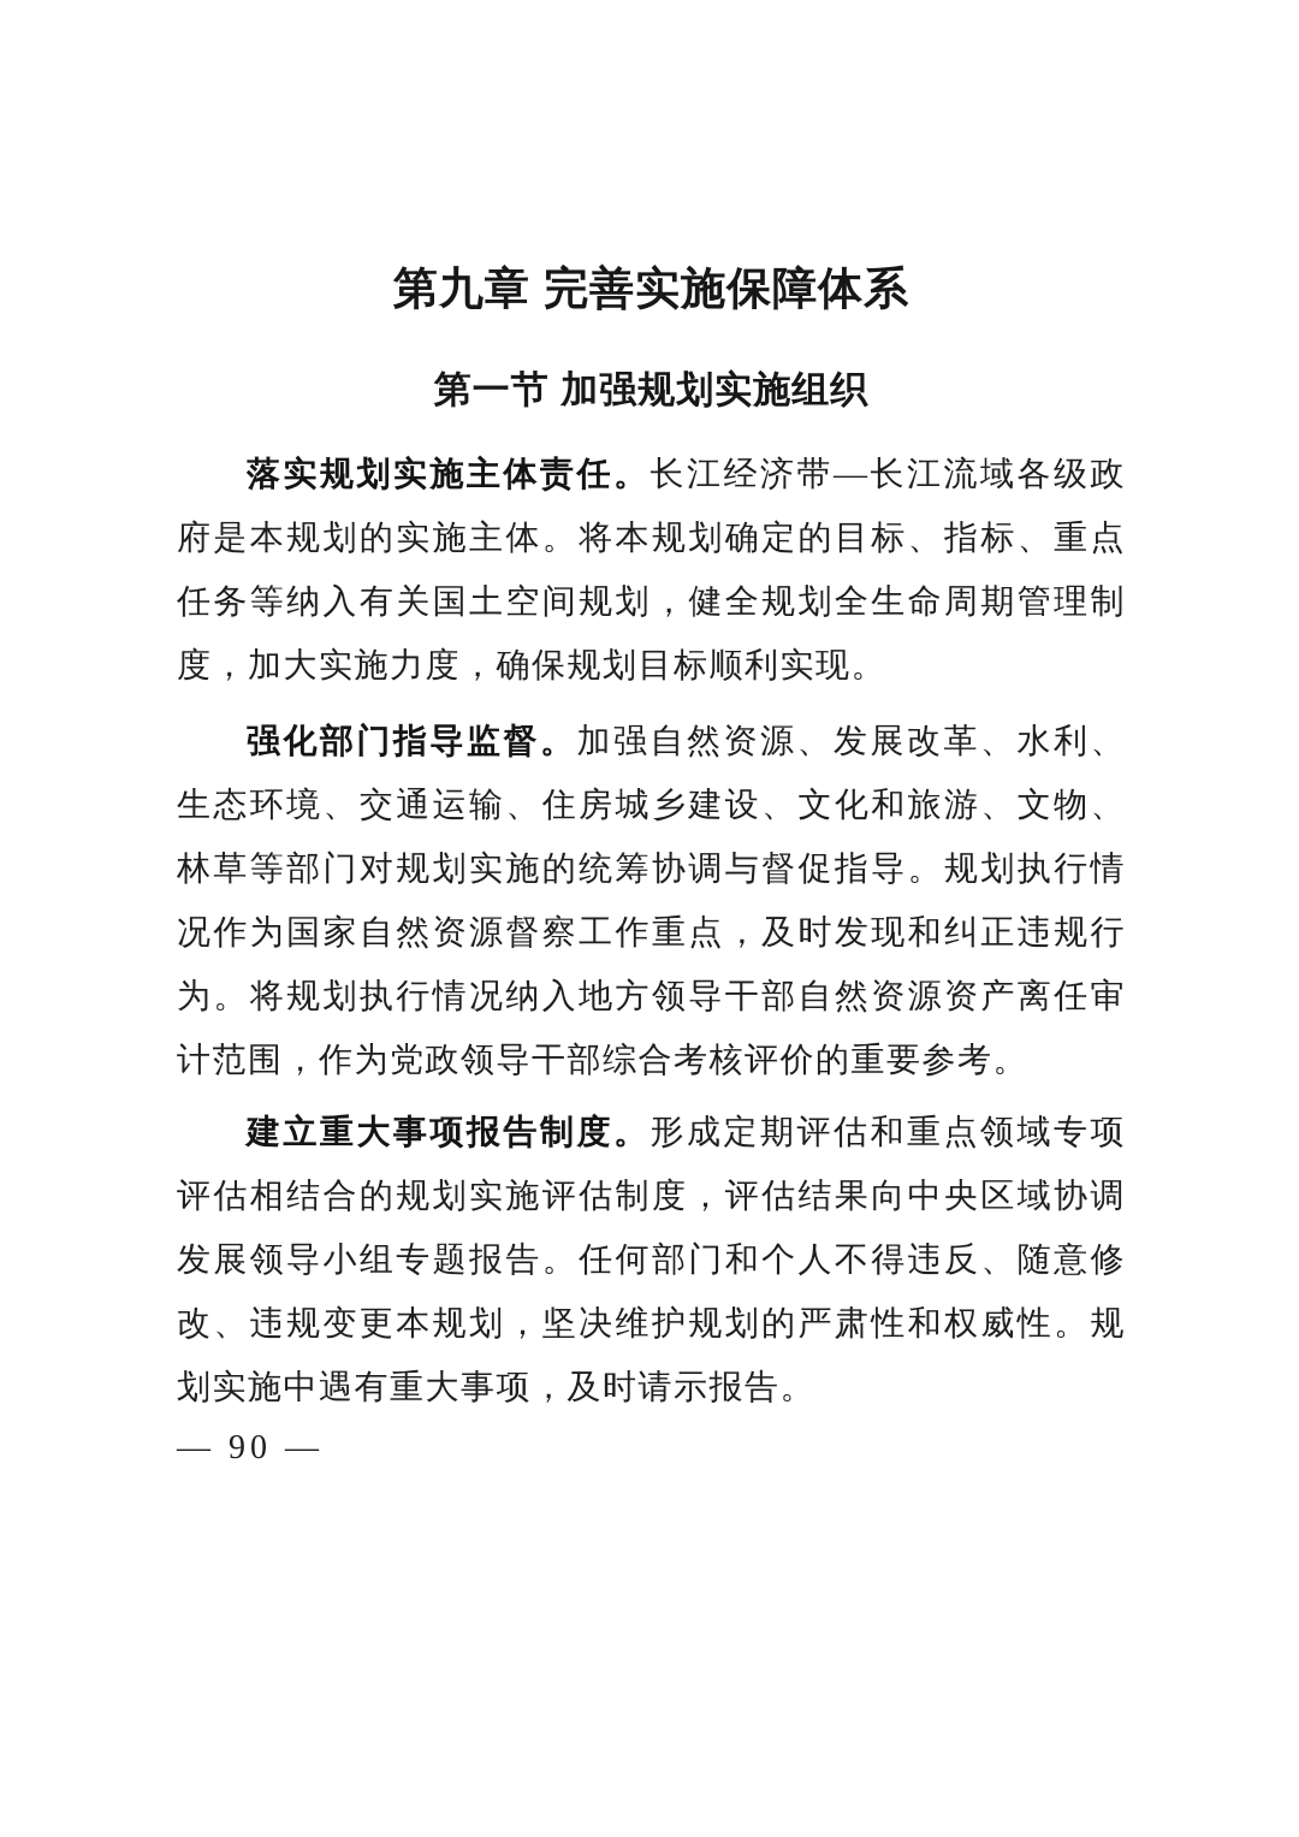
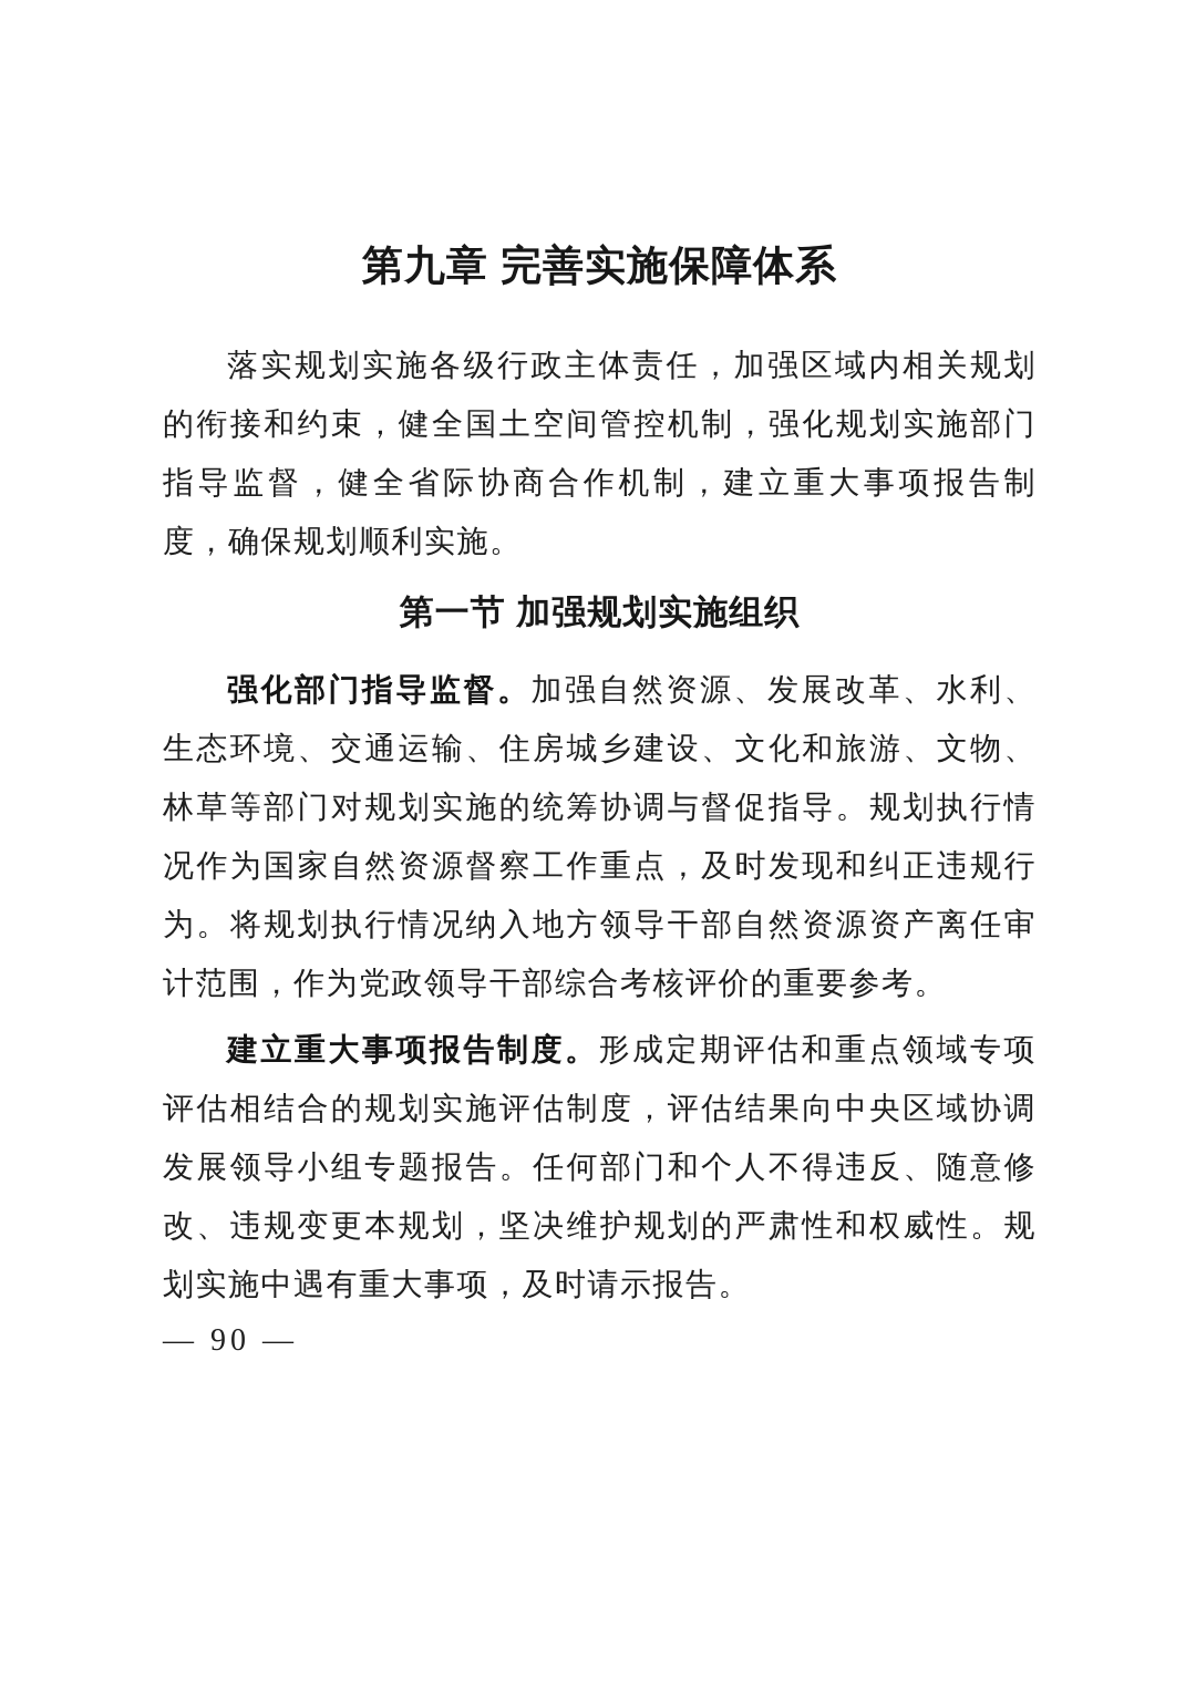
  第九章 完善实施保障体系
+ 落实规划实施各级行政主体责任，加强区域内相关规划的衔接和约束，健全国土空间管控机制，强化规划实施部门指导监督，健全省际协商合作机制，建立重大事项报告制度，确保规划顺利实施。
  第一节 加强规划实施组织
- 落实规划实施主体责任。长江经济带—长江流域各级政府是本规划的实施主体。将本规划确定的目标、指标、重点任务等纳入有关国土空间规划，健全规划全生命周期管理制度，加大实施力度，确保规划目标顺利实现。
  强化部门指导监督。加强自然资源、发展改革、水利、生态环境、交通运输、住房城乡建设、文化和旅游、文物、林草等部门对规划实施的统筹协调与督促指导。规划执行情况作为国家自然资源督察工作重点，及时发现和纠正违规行为。将规划执行情况纳入地方领导干部自然资源资产离任审计范围，作为党政领导干部综合考核评价的重要参考。
  建立重大事项报告制度。形成定期评估和重点领域专项评估相结合的规划实施评估制度，评估结果向中央区域协调发展领导小组专题报告。任何部门和个人不得违反、随意修改、违规变更本规划，坚决维护规划的严肃性和权威性。规划实施中遇有重大事项，及时请示报告。
  — 90 —
